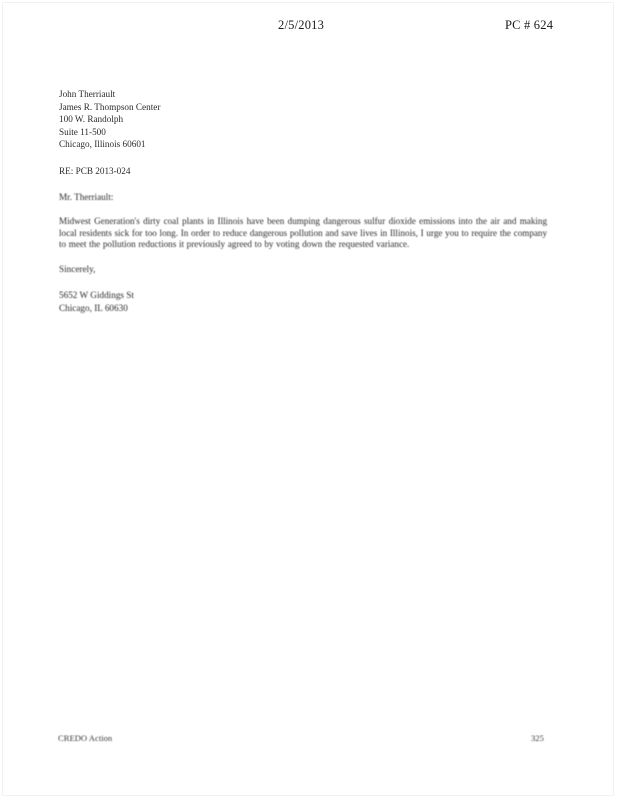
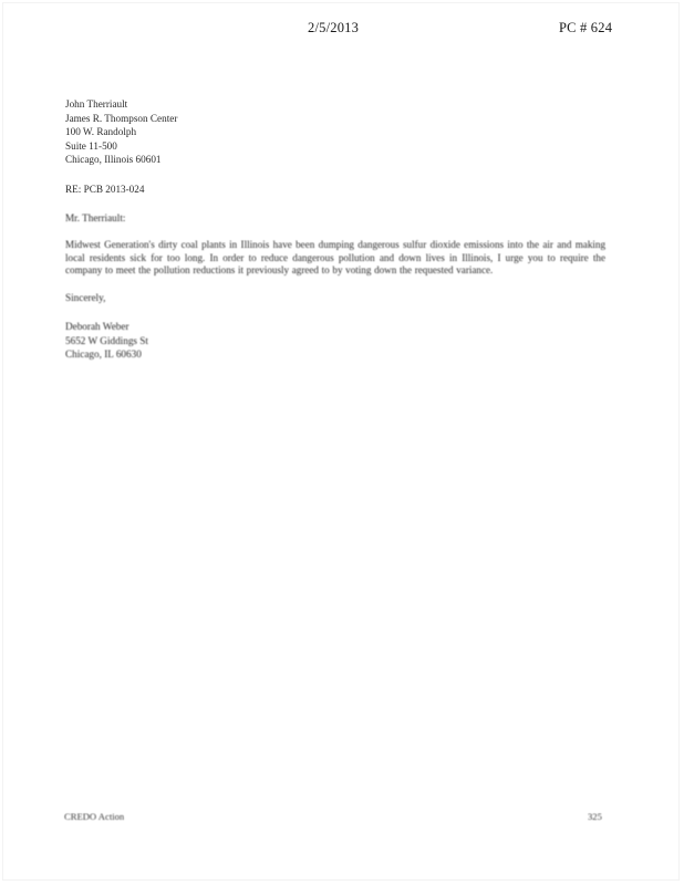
  2/5/2013
  PC # 624
  John Therriault
  James R. Thompson Center
  100 W. Randolph
  Suite 11-500
  Chicago, Illinois 60601
  RE: PCB 2013-024
  Mr. Therriault:
- Midwest Generation's dirty coal plants in Illinois have been dumping dangerous sulfur dioxide emissions into the air and making local residents sick for too long. In order to reduce dangerous pollution and save lives in Illinois, I urge you to require the company to meet the pollution reductions it previously agreed to by voting down the requested variance.
+ Midwest Generation's dirty coal plants in Illinois have been dumping dangerous sulfur dioxide emissions into the air and making local residents sick for too long. In order to reduce dangerous pollution and down lives in Illinois, I urge you to require the company to meet the pollution reductions it previously agreed to by voting down the requested variance.
  Sincerely,
+ Deborah Weber
  5652 W Giddings St
  Chicago, IL 60630
  CREDO Action
  325
